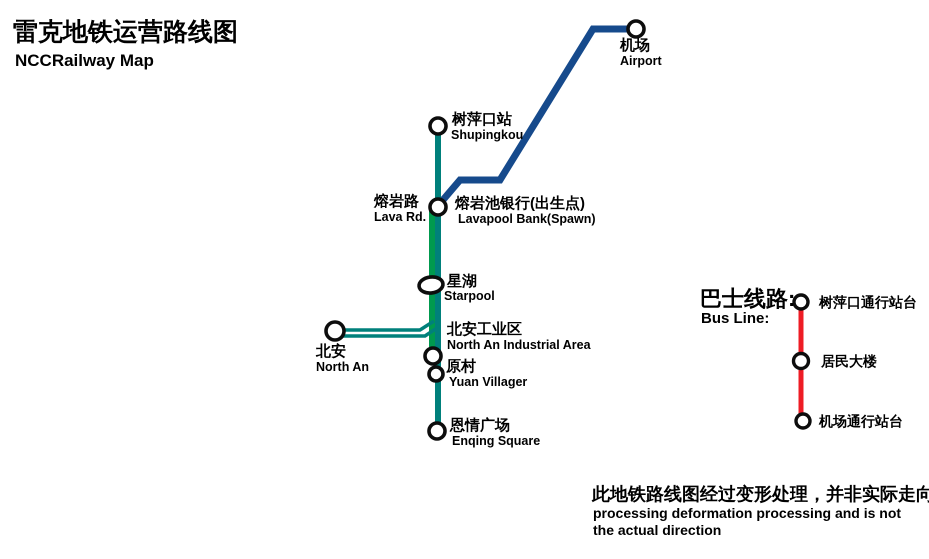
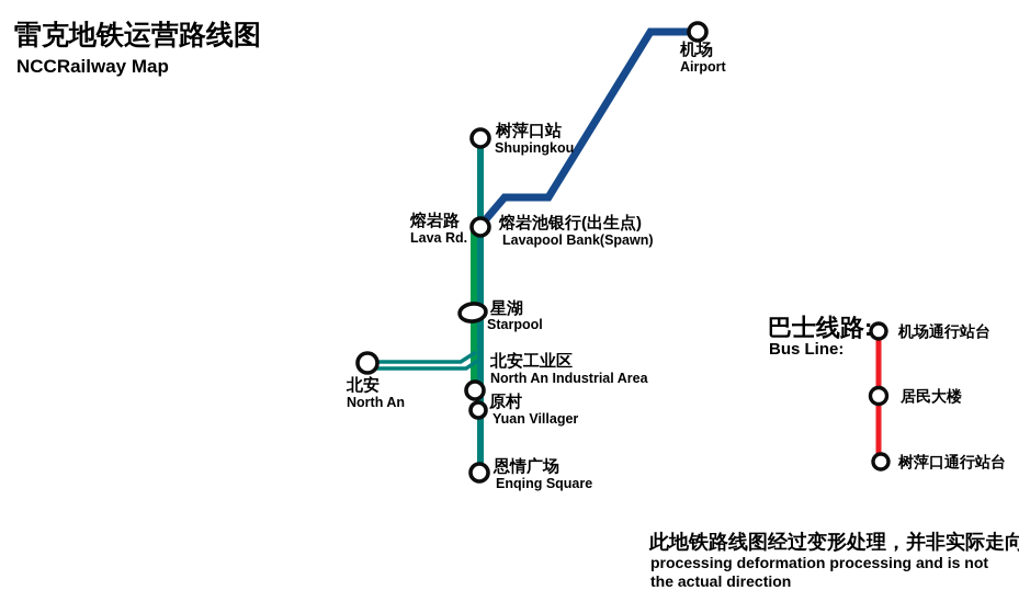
  雷克地铁运营路线图
  NCCRailway Map
  机场
  Airport
  树萍口站
  Shupingkou
  熔岩路
  Lava Rd.
  熔岩池银行(出生点)
  Lavapool Bank(Spawn)
  星湖
  Starpool
  北安工业区
  North An Industrial Area
  原村
  Yuan Villager
  北安
  North An
  恩情广场
  Enqing Square
  巴士线路:
  Bus Line:
- 树萍口通行站台
+ 机场通行站台
  居民大楼
- 机场通行站台
+ 树萍口通行站台
  此地铁路线图经过变形处理，并非实际走向
  processing deformation processing and is not
  the actual direction
